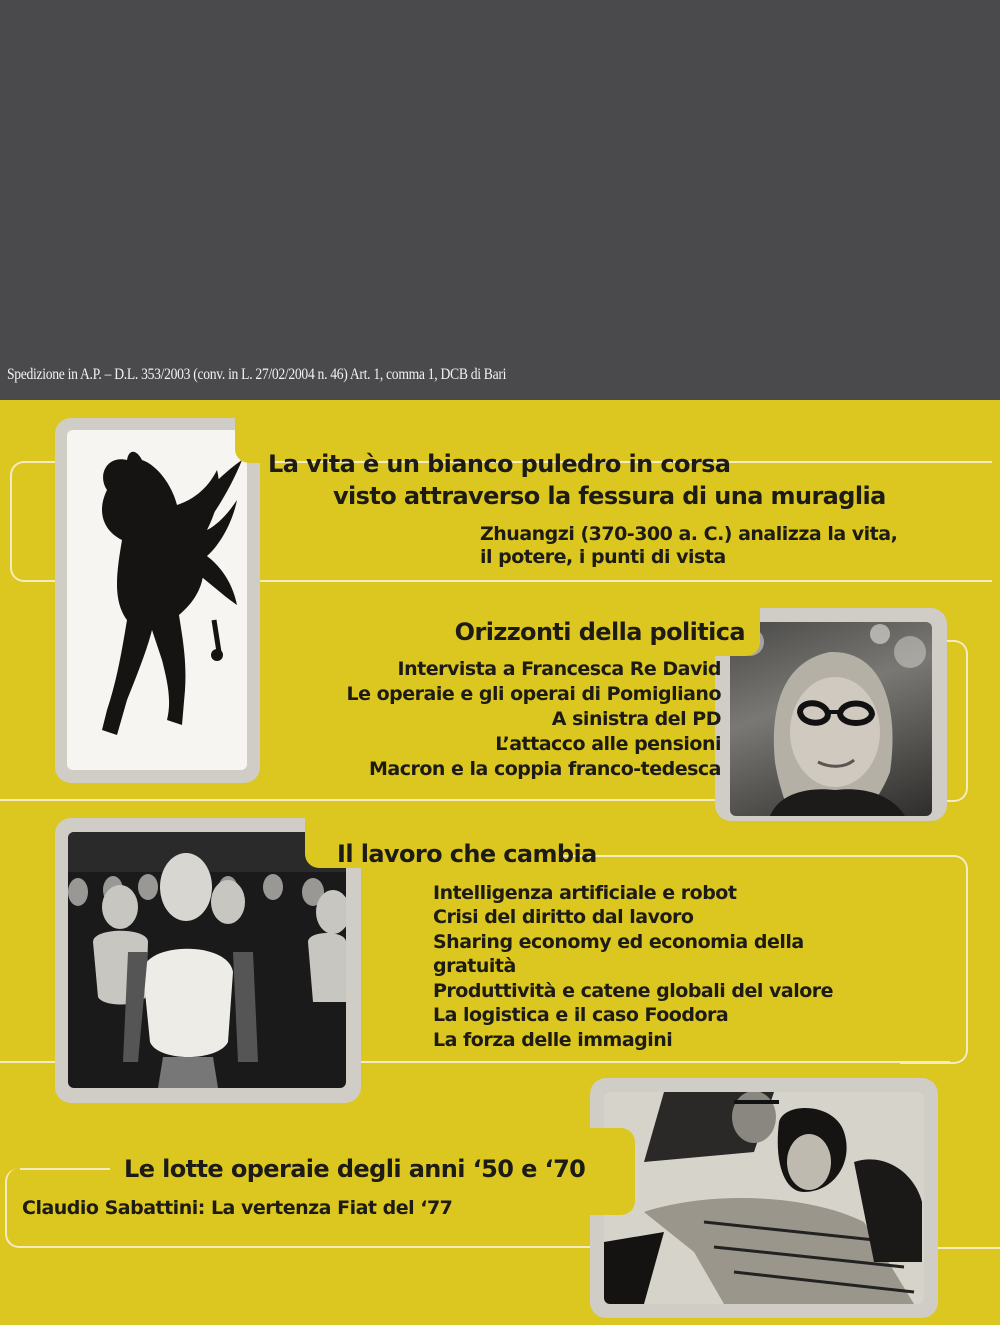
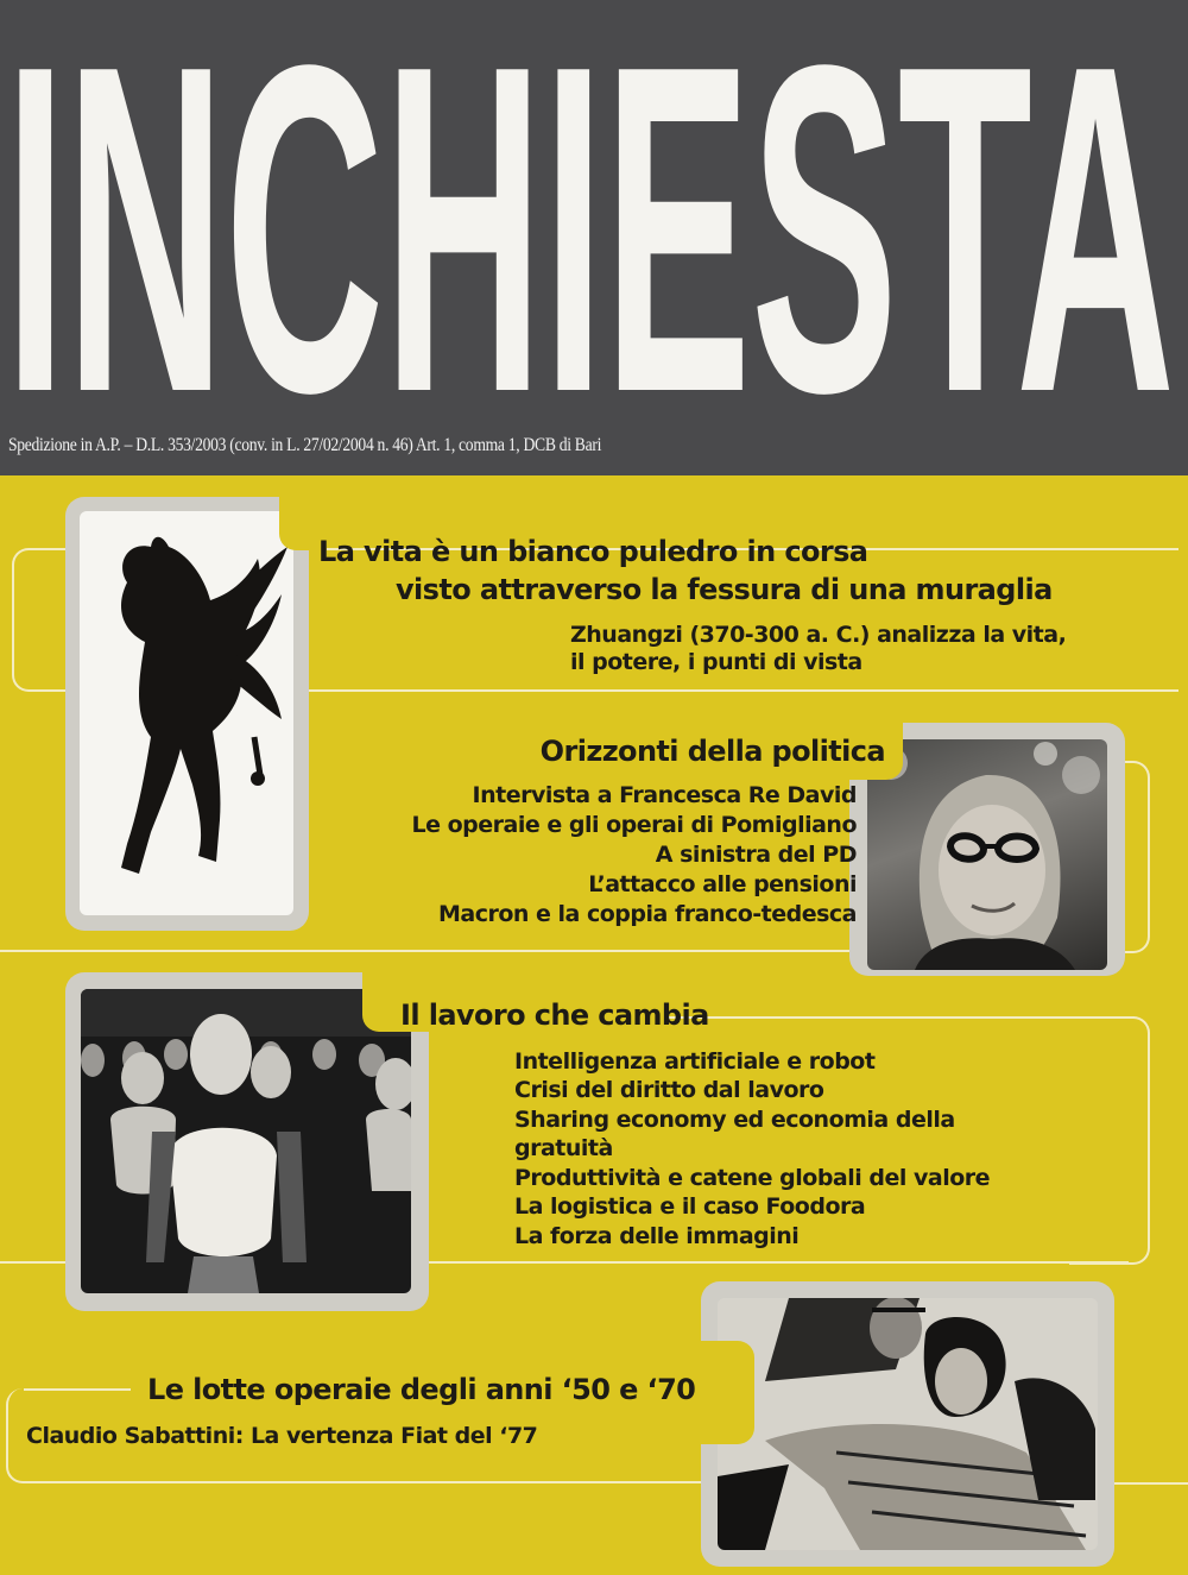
+ INCHIESTA
  Spedizione in A.P. – D.L. 353/2003 (conv. in L. 27/02/2004 n. 46) Art. 1, comma 1, DCB di Bari
  La vita è un bianco puledro in corsa
  visto attraverso la fessura di una muraglia
  Zhuangzi (370-300 a. C.) analizza la vita,
  il potere, i punti di vista
  Orizzonti della politica
  Intervista a Francesca Re David
  Le operaie e gli operai di Pomigliano
  A sinistra del PD
  L’attacco alle pensioni
  Macron e la coppia franco-tedesca
  Il lavoro che cambia
  Intelligenza artificiale e robot
  Crisi del diritto dal lavoro
  Sharing economy ed economia della
  gratuità
  Produttività e catene globali del valore
  La logistica e il caso Foodora
  La forza delle immagini
  Le lotte operaie degli anni ‘50 e ‘70
  Claudio Sabattini: La vertenza Fiat del ‘77
